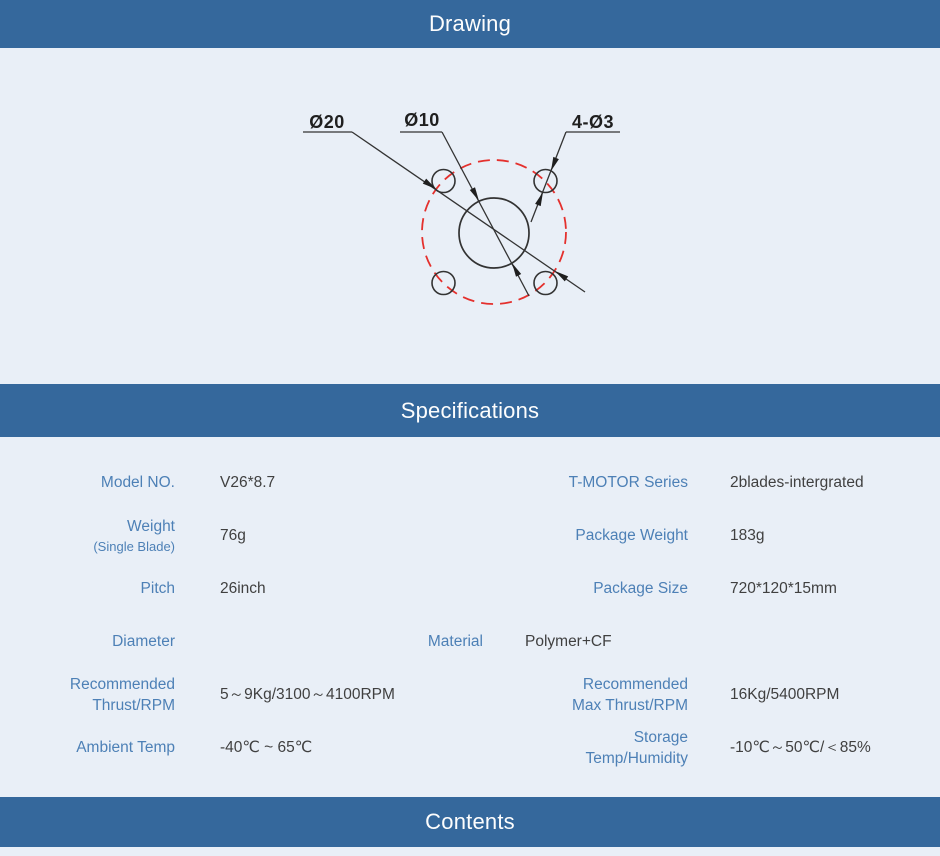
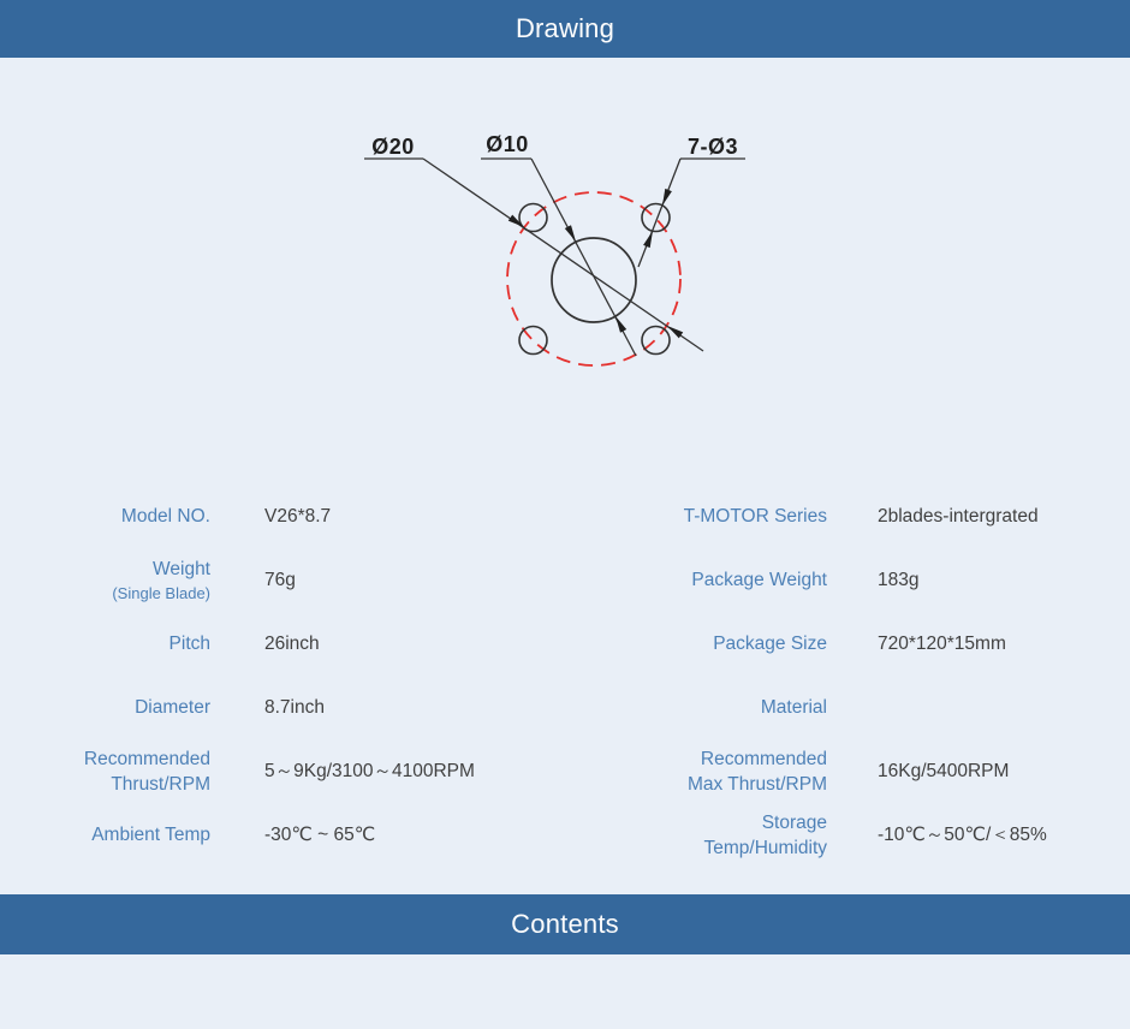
  Drawing
  Ø20
  Ø10
- 4-Ø3
+ 7-Ø3
- Specifications
  Model NO.
  V26*8.7
  T-MOTOR Series
  2blades-intergrated
  Weight
  (Single Blade)
  76g
  Package Weight
  183g
  Pitch
  26inch
  Package Size
  720*120*15mm
  Diameter
+ 8.7inch
  Material
- Polymer+CF
  Recommended
  Thrust/RPM
  5～9Kg/3100～4100RPM
  Recommended
  Max Thrust/RPM
  16Kg/5400RPM
  Ambient Temp
- -40℃ ~ 65℃
+ -30℃ ~ 65℃
  Storage
  Temp/Humidity
  -10℃～50℃/＜85%
  Contents
